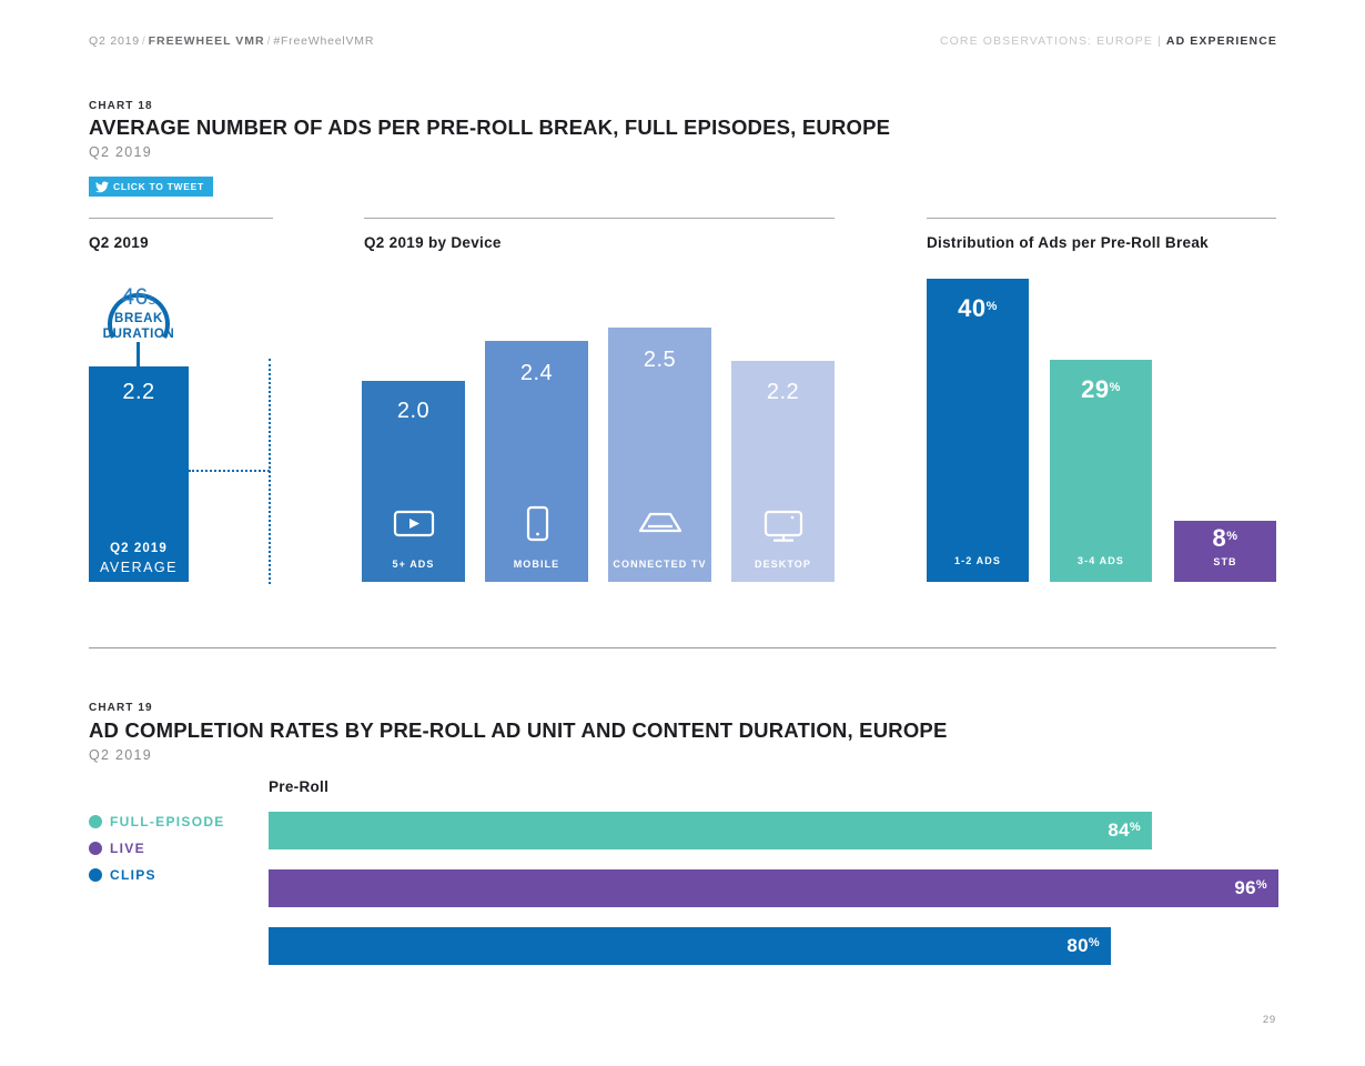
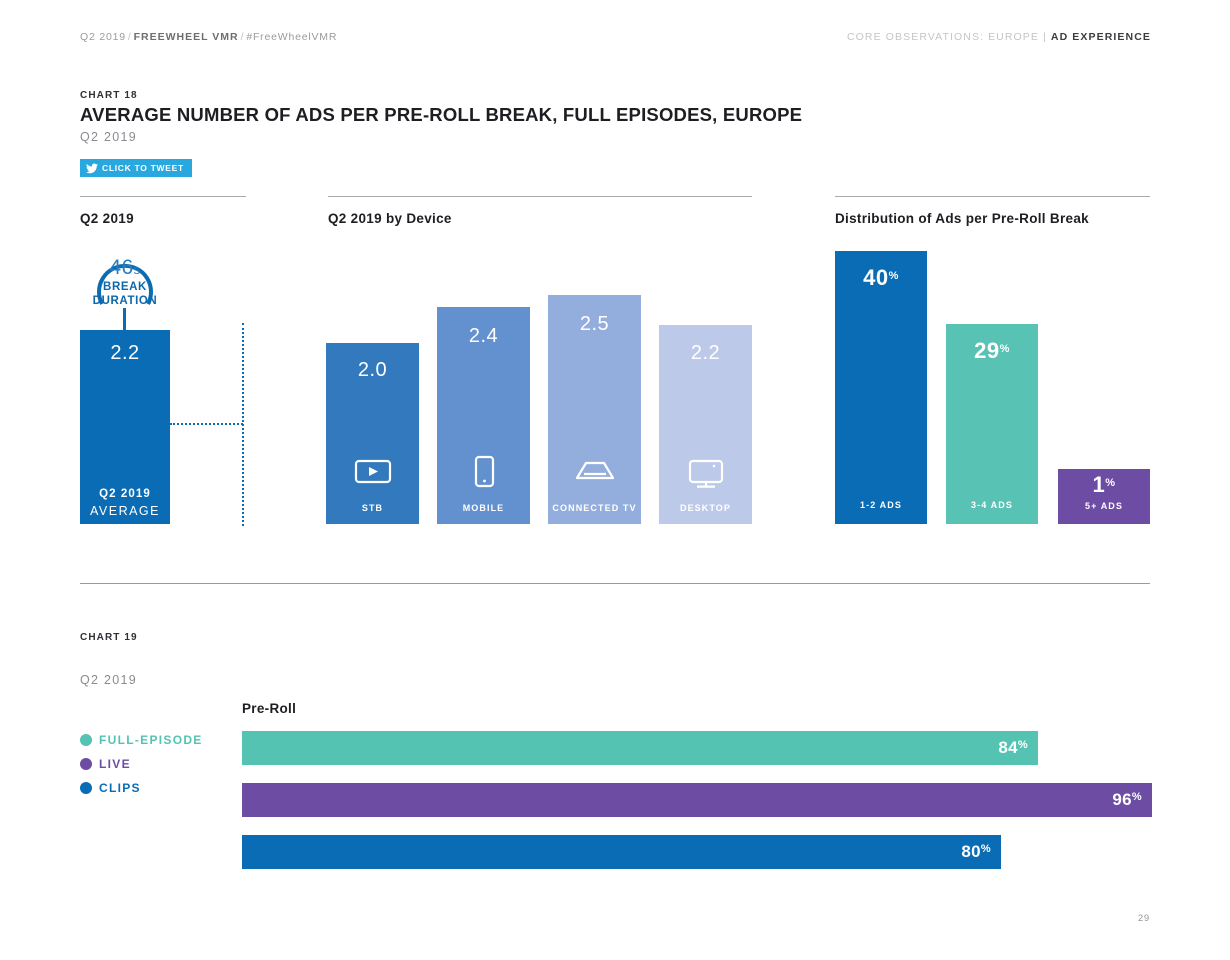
  Q2 2019 / FREEWHEEL VMR / #FreeWheelVMR
  CORE OBSERVATIONS: EUROPE | AD EXPERIENCE
  CHART 18
  AVERAGE NUMBER OF ADS PER PRE-ROLL BREAK, FULL EPISODES, EUROPE
  Q2 2019
  CLICK TO TWEET
  Q2 2019
  Q2 2019 by Device
  Distribution of Ads per Pre-Roll Break
  46s
  BREAK
  DURATION
  2.2
  Q2 2019
  AVERAGE
  2.0
- 5+ ADS
+ STB
  2.4
  MOBILE
  2.5
  CONNECTED TV
  2.2
  DESKTOP
  40%
  1-2 ADS
  29%
  3-4 ADS
- 8%
+ 1%
- STB
+ 5+ ADS
  CHART 19
- AD COMPLETION RATES BY PRE-ROLL AD UNIT AND CONTENT DURATION, EUROPE
  Q2 2019
  Pre-Roll
  FULL-EPISODE
  LIVE
  CLIPS
  84%
  96%
  80%
  29
